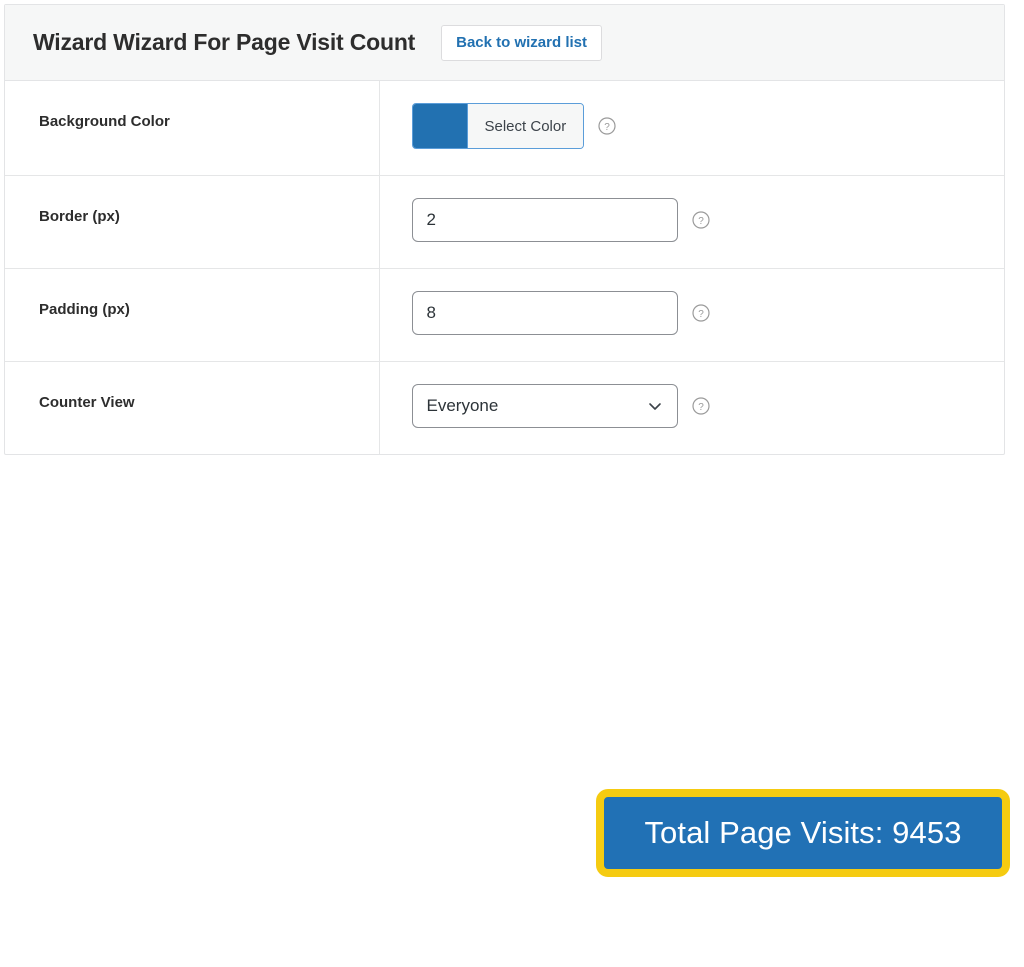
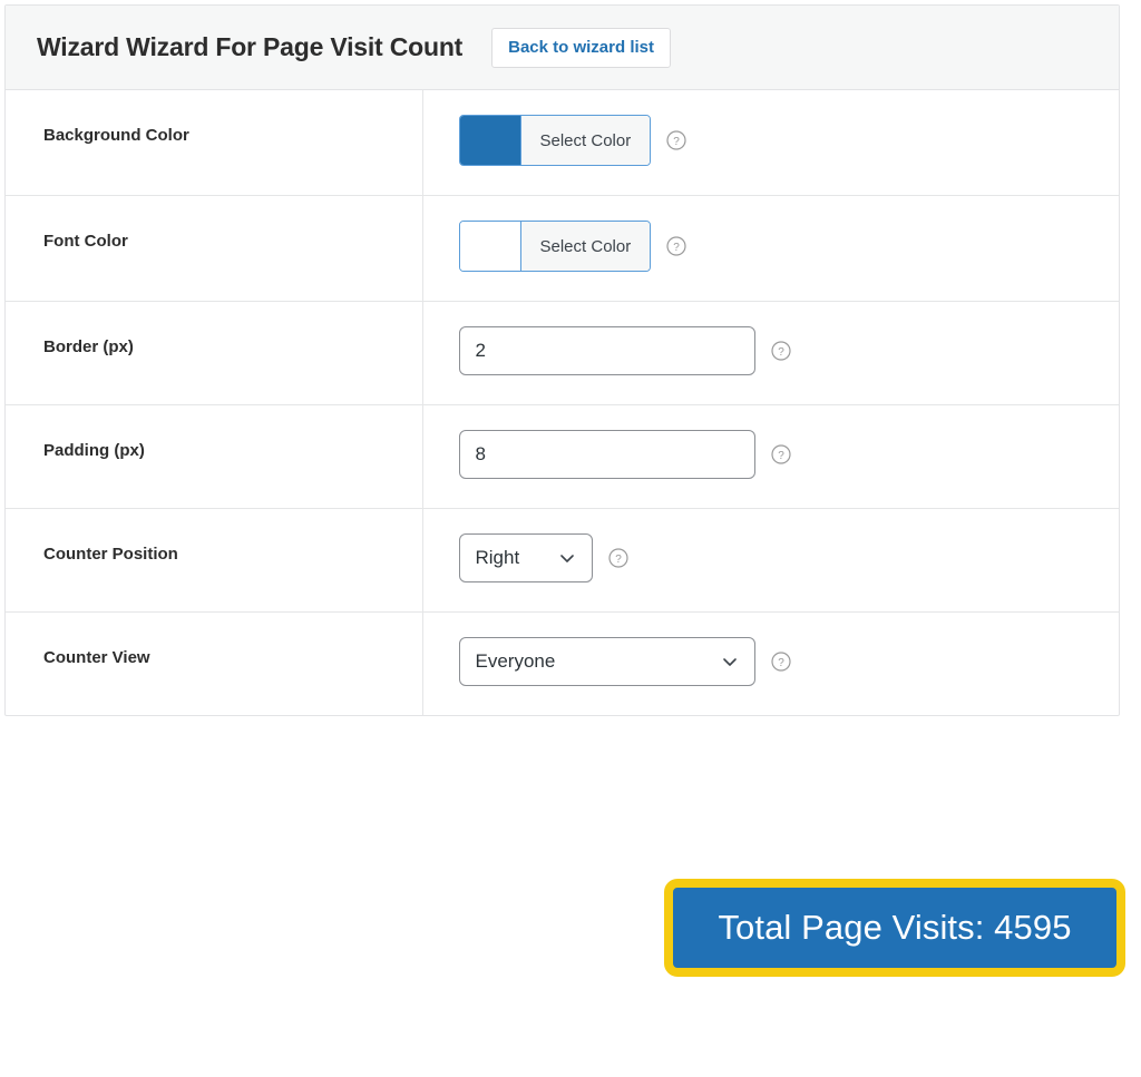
  Wizard Wizard For Page Visit Count
  Back to wizard list
  Background Color	Select Color ?
+ Font Color	Select Color ?
  Border (px)	2 ?
  Padding (px)	8 ?
+ Counter Position	Right ?
  Counter View	Everyone ?
- Total Page Visits: 9453
+ Total Page Visits: 4595
